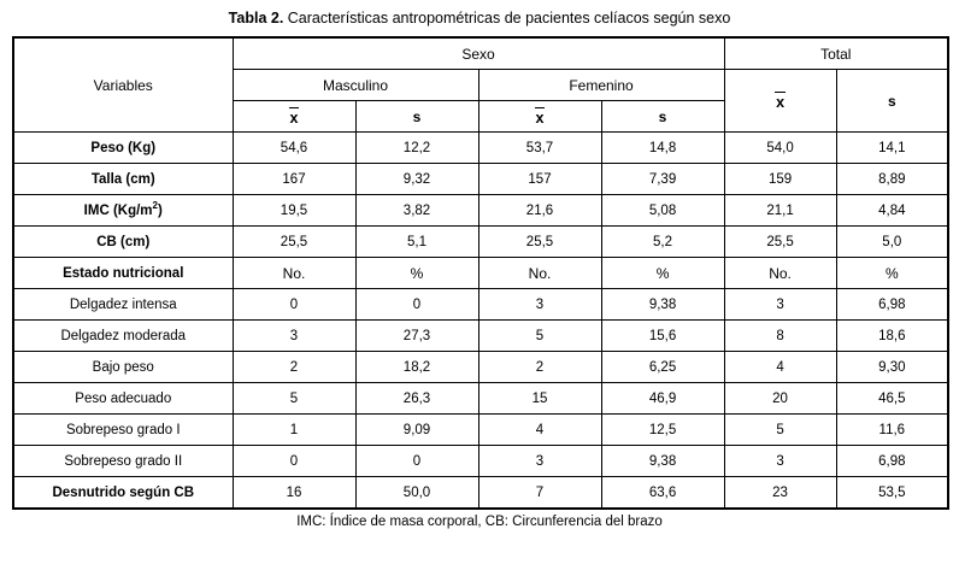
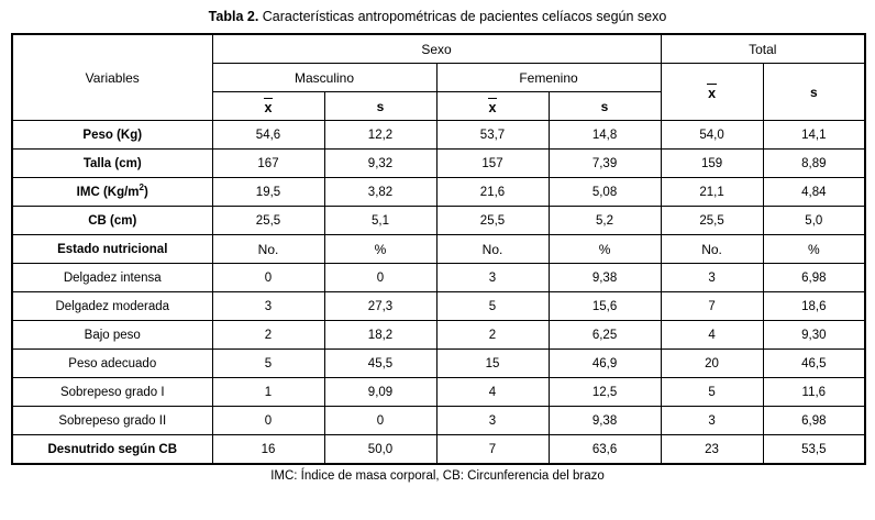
  Tabla 2. Características antropométricas de pacientes celíacos según sexo
  Variables	Sexo	Total
  Masculino	Femenino	x	s
  x	s	x	s
  Peso (Kg)	54,6	12,2	53,7	14,8	54,0	14,1
  Talla (cm)	167	9,32	157	7,39	159	8,89
  IMC (Kg/m2)	19,5	3,82	21,6	5,08	21,1	4,84
  CB (cm)	25,5	5,1	25,5	5,2	25,5	5,0
  Estado nutricional	No.	%	No.	%	No.	%
  Delgadez intensa	0	0	3	9,38	3	6,98
- Delgadez moderada	3	27,3	5	15,6	8	18,6
+ Delgadez moderada	3	27,3	5	15,6	7	18,6
  Bajo peso	2	18,2	2	6,25	4	9,30
- Peso adecuado	5	26,3	15	46,9	20	46,5
+ Peso adecuado	5	45,5	15	46,9	20	46,5
  Sobrepeso grado I	1	9,09	4	12,5	5	11,6
  Sobrepeso grado II	0	0	3	9,38	3	6,98
  Desnutrido según CB	16	50,0	7	63,6	23	53,5
  IMC: Índice de masa corporal, CB: Circunferencia del brazo
